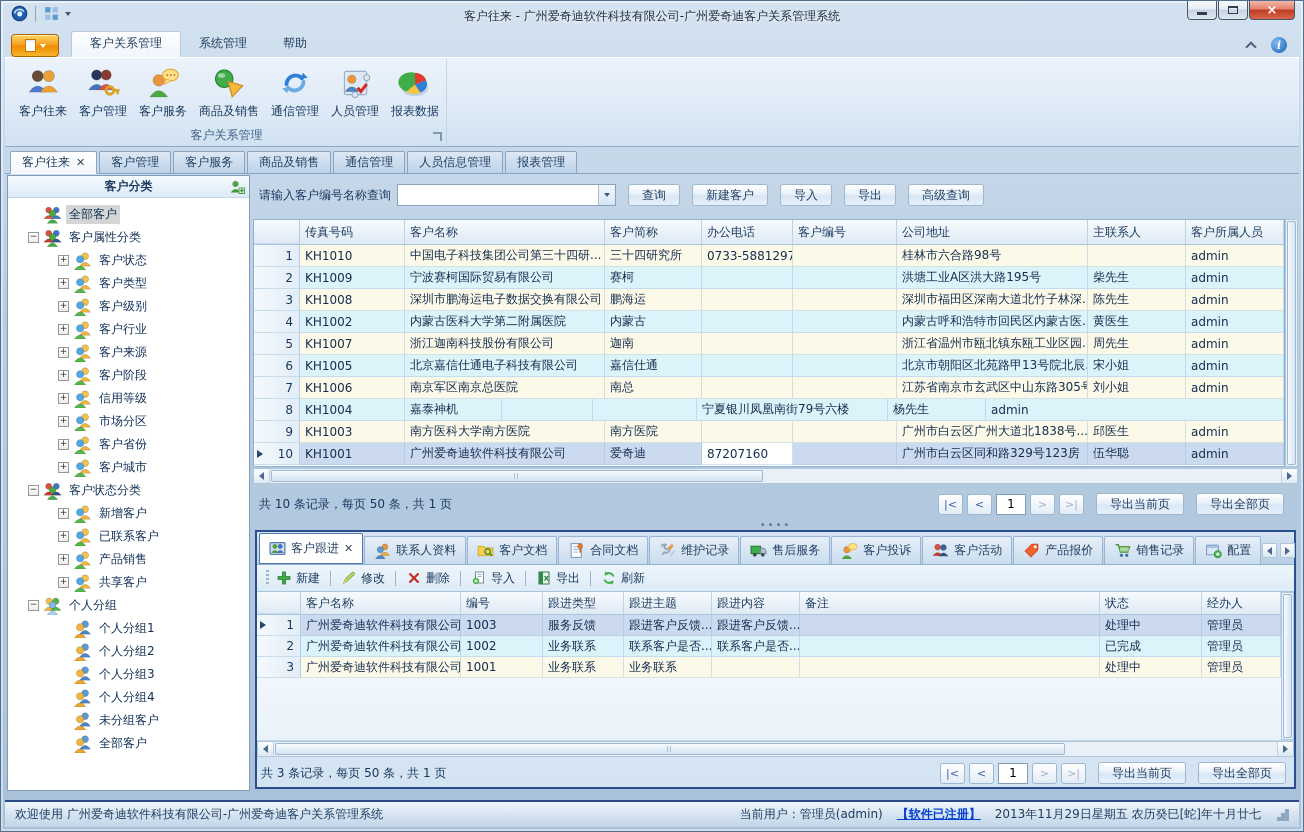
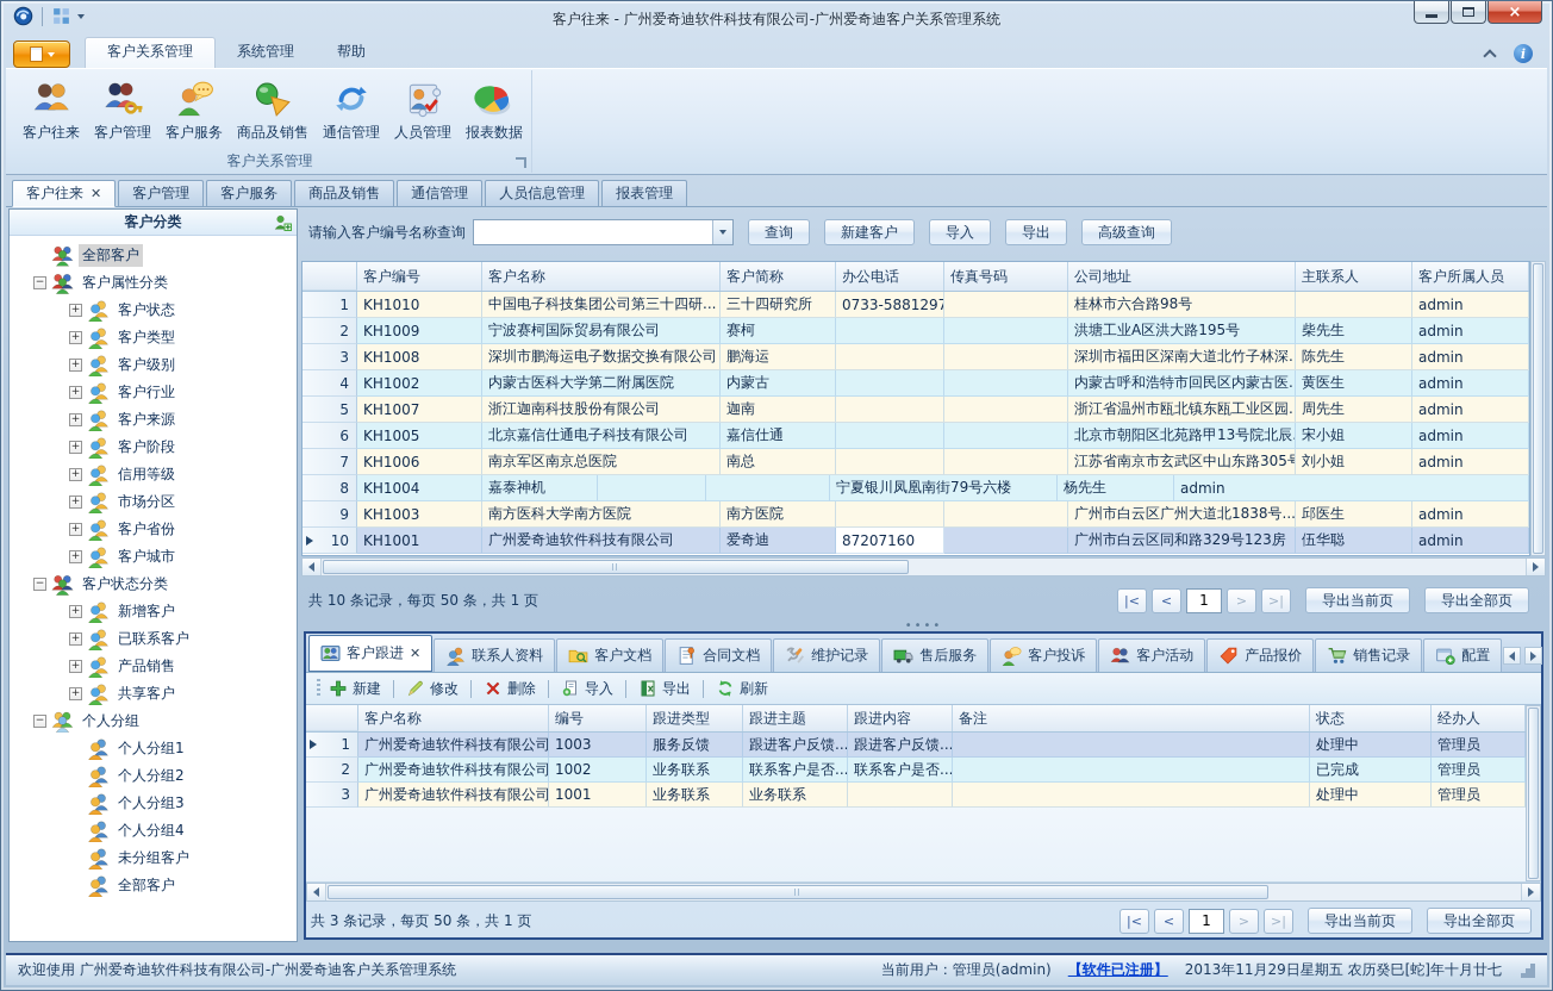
  客户往来 - 广州爱奇迪软件科技有限公司-广州爱奇迪客户关系管理系统
  ×
  客户关系管理
  系统管理
  帮助
  i
  客户往来
  客户管理
  客户服务
  商品及销售
  通信管理
  人员管理
  报表数据
  客户关系管理
  客户往来
  ✕
  客户管理
  客户服务
  商品及销售
  通信管理
  人员信息管理
  报表管理
  客户分类
  全部客户
  −
  客户属性分类
  +
  客户状态
  +
  客户类型
  +
  客户级别
  +
  客户行业
  +
  客户来源
  +
  客户阶段
  +
  信用等级
  +
  市场分区
  +
  客户省份
  +
  客户城市
  −
  客户状态分类
  +
  新增客户
  +
  已联系客户
  +
  产品销售
  +
  共享客户
  −
  个人分组
  个人分组1
  个人分组2
  个人分组3
  个人分组4
  未分组客户
  全部客户
  请输入客户编号名称查询
  查询
  新建客户
  导入
  导出
  高级查询
- 传真号码
+ 客户编号
  客户名称
  客户简称
  办公电话
- 客户编号
+ 传真号码
  公司地址
  主联系人
  客户所属人员
  1
  KH1010
  中国电子科技集团公司第三十四研...
  三十四研究所
  0733-5881297
  桂林市六合路98号
  admin
  2
  KH1009
  宁波赛柯国际贸易有限公司
  赛柯
  洪塘工业A区洪大路195号
  柴先生
  admin
  3
  KH1008
  深圳市鹏海运电子数据交换有限公司
  鹏海运
  深圳市福田区深南大道北竹子林深..
  陈先生
  admin
  4
  KH1002
  内蒙古医科大学第二附属医院
  内蒙古
  内蒙古呼和浩特市回民区内蒙古医..
  黄医生
  admin
  5
  KH1007
  浙江迦南科技股份有限公司
  迦南
  浙江省温州市瓯北镇东瓯工业区园..
  周先生
  admin
  6
  KH1005
  北京嘉信仕通电子科技有限公司
  嘉信仕通
  北京市朝阳区北苑路甲13号院北辰.
  宋小姐
  admin
  7
  KH1006
  南京军区南京总医院
  南总
  江苏省南京市玄武区中山东路305号
  刘小姐
  admin
  8
  KH1004
  嘉泰神机
  宁夏银川凤凰南街79号六楼
  杨先生
  admin
  9
  KH1003
  南方医科大学南方医院
  南方医院
  广州市白云区广州大道北1838号...
  邱医生
  admin
  10
  KH1001
  广州爱奇迪软件科技有限公司
  爱奇迪
  87207160
  广州市白云区同和路329号123房
  伍华聪
  admin
  共 10 条记录，每页 50 条，共 1 页
  |<
  <
  1
  >
  >|
  导出当前页
  导出全部页
  ••••
  客户跟进
  ✕
  联系人资料
  客户文档
  合同文档
  维护记录
  售后服务
  客户投诉
  客户活动
  产品报价
  销售记录
  配置
  新建
  修改
  删除
  导入
  导出
  刷新
  客户名称
  编号
  跟进类型
  跟进主题
  跟进内容
  备注
  状态
  经办人
  1
  广州爱奇迪软件科技有限公司
  1003
  服务反馈
  跟进客户反馈...
  跟进客户反馈...
  处理中
  管理员
  2
  广州爱奇迪软件科技有限公司
  1002
  业务联系
  联系客户是否...
  联系客户是否...
  已完成
  管理员
  3
  广州爱奇迪软件科技有限公司
  1001
  业务联系
  业务联系
  处理中
  管理员
  共 3 条记录，每页 50 条，共 1 页
  |<
  <
  1
  >
  >|
  导出当前页
  导出全部页
  欢迎使用 广州爱奇迪软件科技有限公司-广州爱奇迪客户关系管理系统
  当前用户：管理员(admin)
  【软件已注册】
  2013年11月29日星期五 农历癸巳[蛇]年十月廿七
